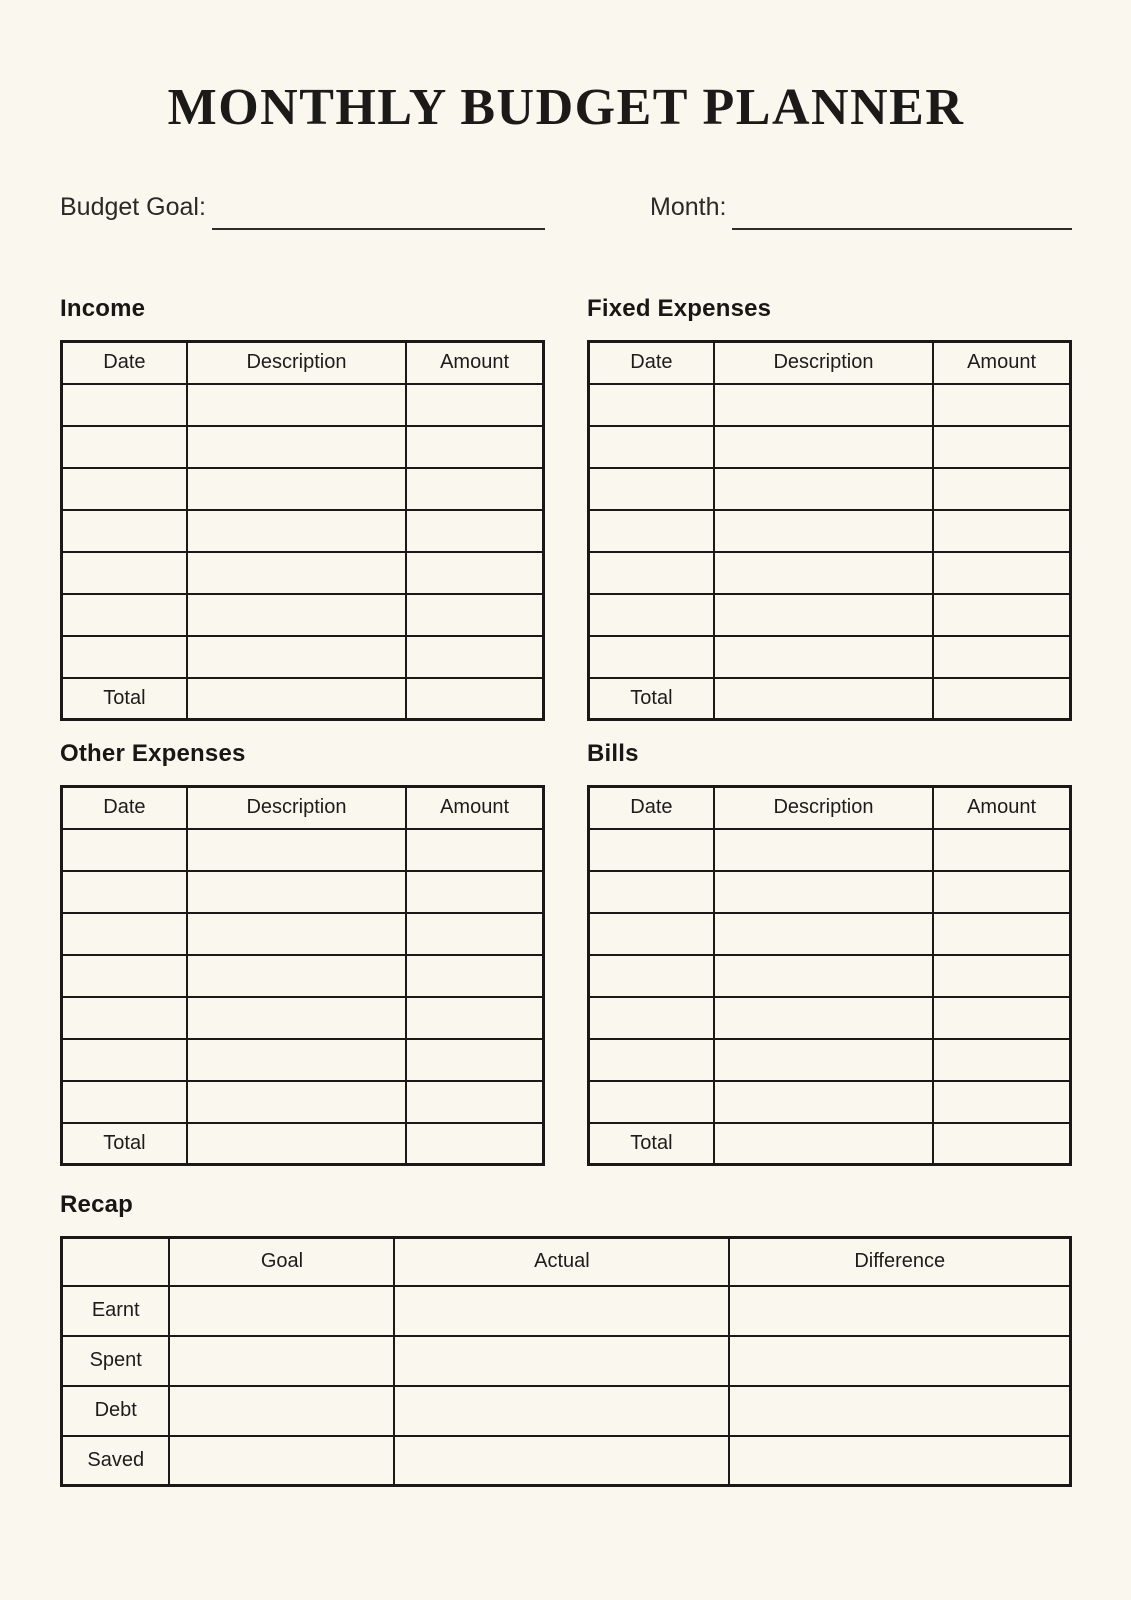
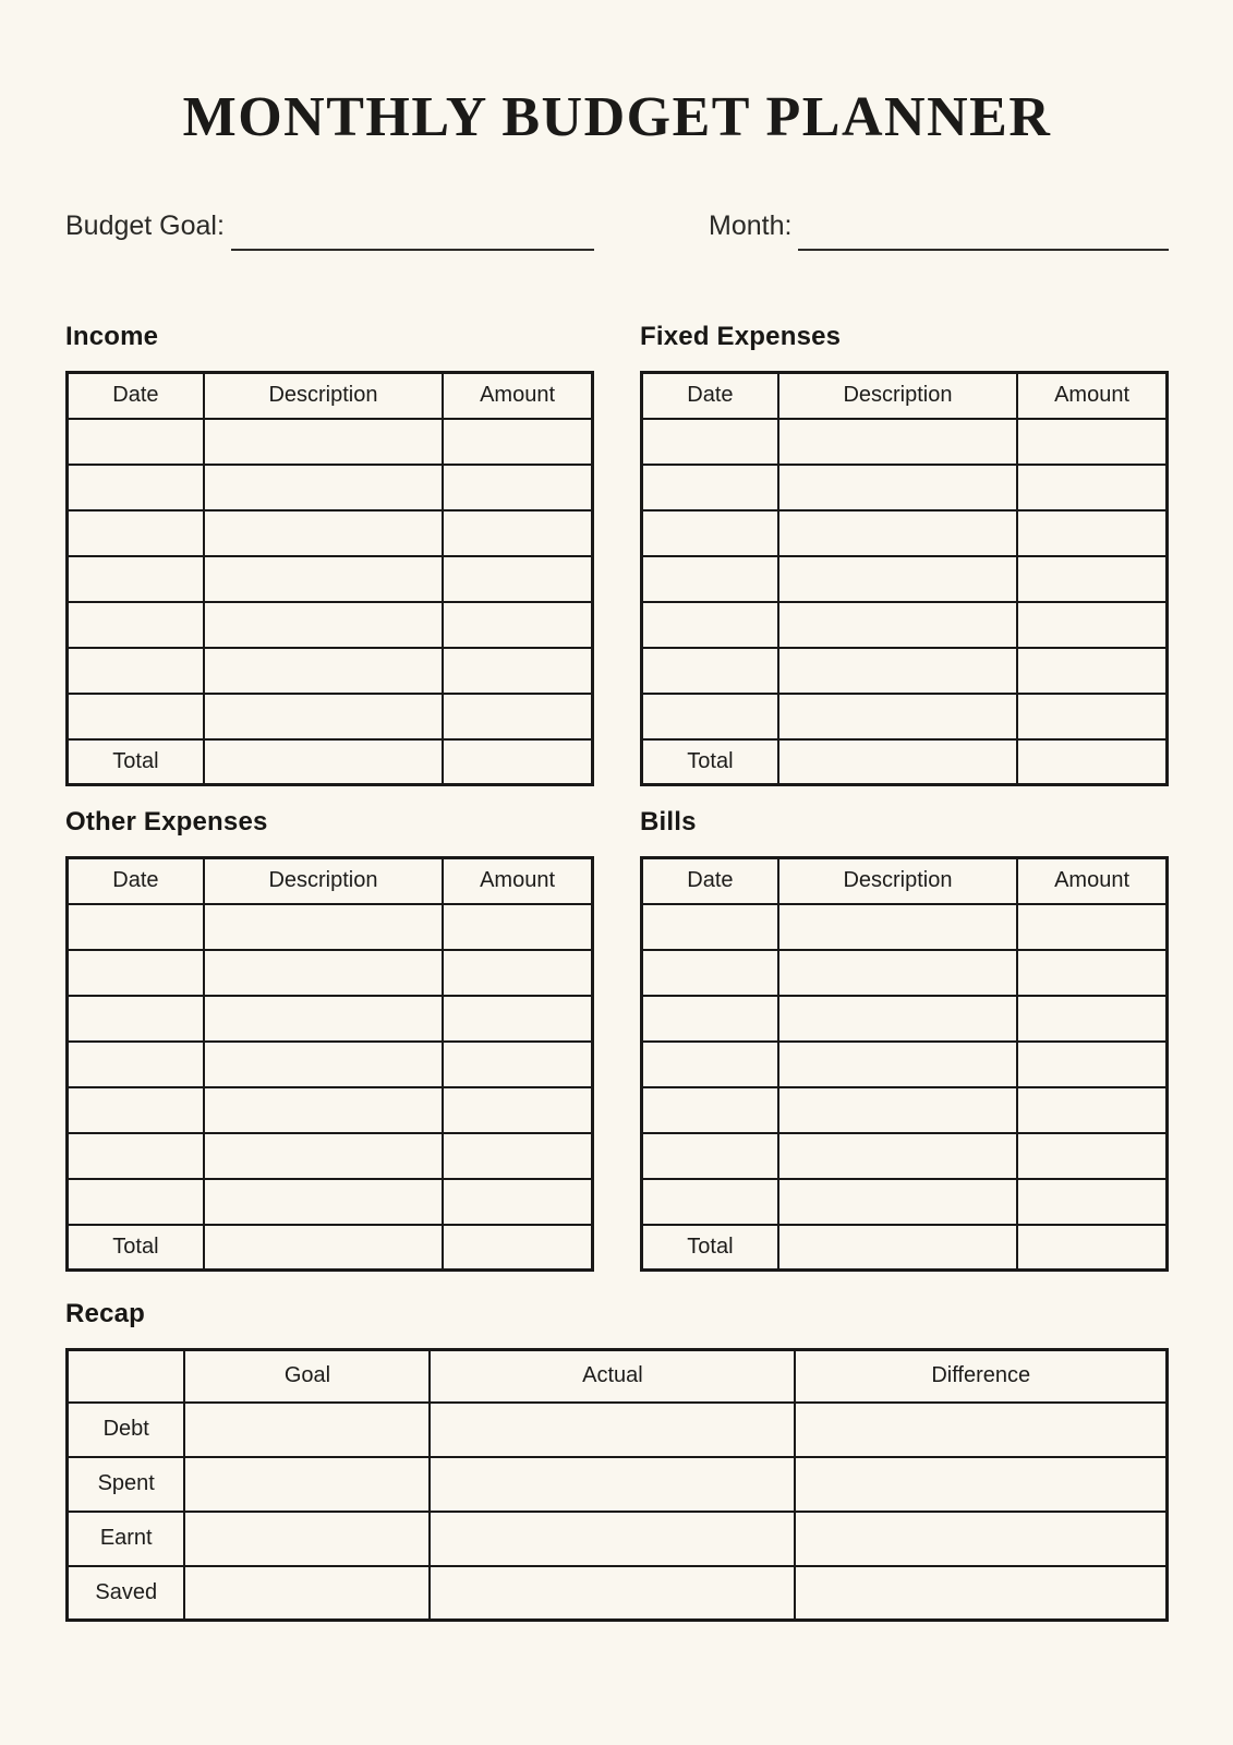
  MONTHLY BUDGET PLANNER
  Budget Goal:
  Month:
  Income
  Date	Description	Amount
  Total
  Fixed Expenses
  Date	Description	Amount
  Total
  Other Expenses
  Date	Description	Amount
  Total
  Bills
  Date	Description	Amount
  Total
  Recap
  	Goal	Actual	Difference
- Earnt
+ Debt
  Spent
- Debt
+ Earnt
  Saved
